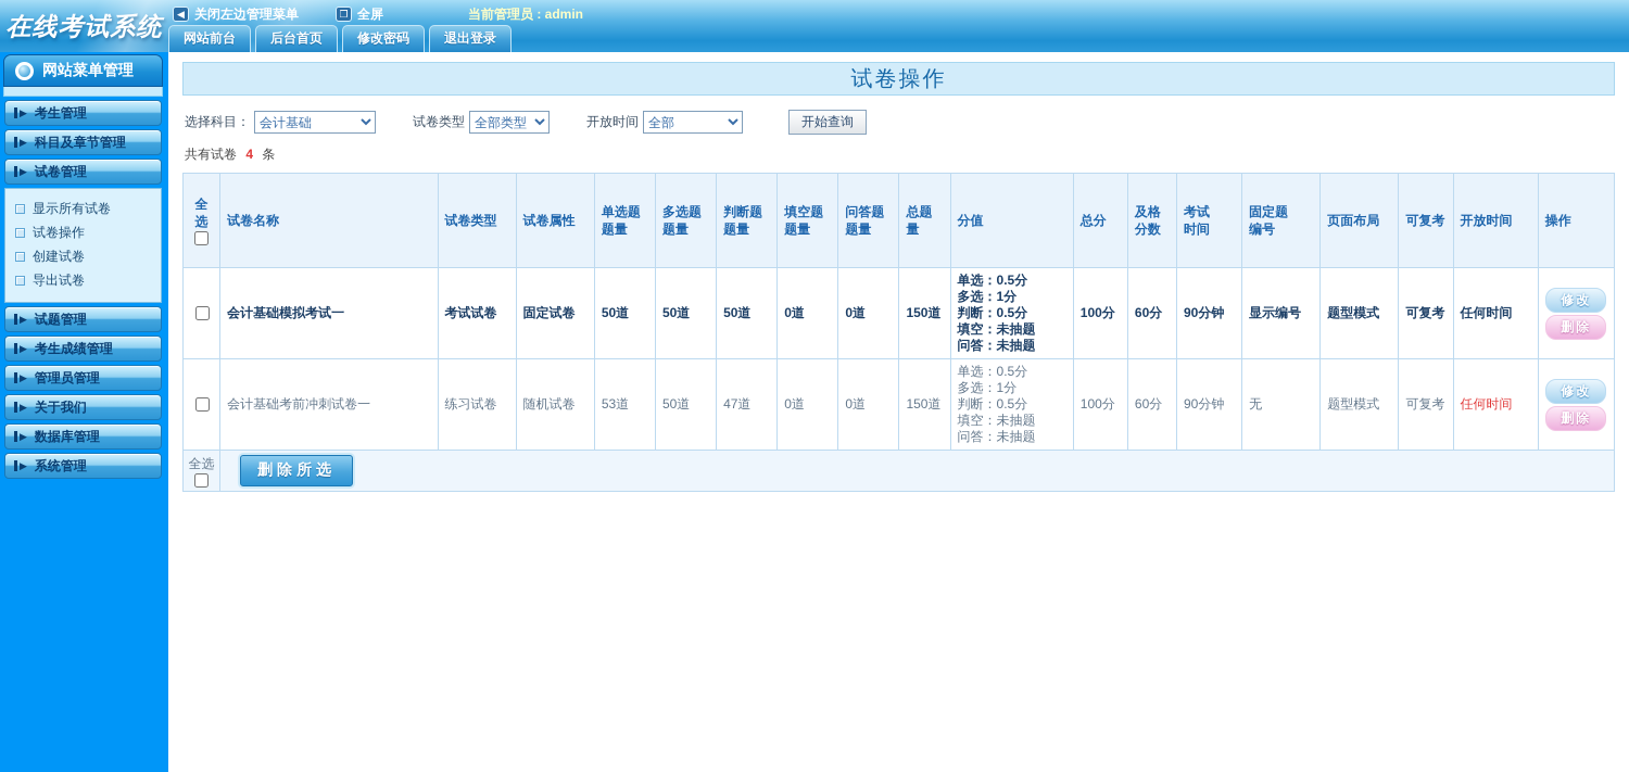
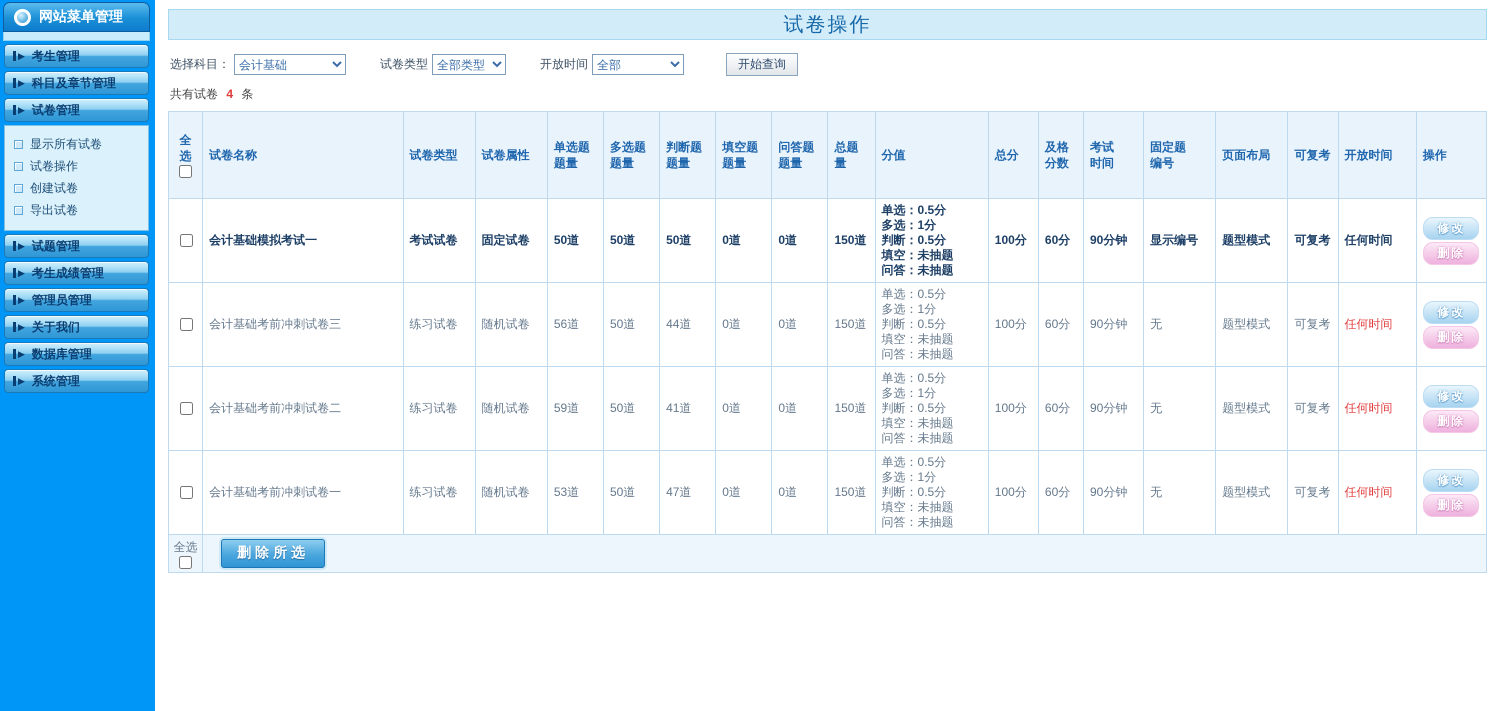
- 在线考试系统
- ◀
- 关闭左边管理菜单
- ❐
- 全屏
- 当前管理员 : admin
- 网站前台
- 后台首页
- 修改密码
- 退出登录
  网站菜单管理
  ▶
  考生管理
  ▶
  科目及章节管理
  ▶
  试卷管理
  显示所有试卷
  试卷操作
  创建试卷
  导出试卷
  ▶
  试题管理
  ▶
  考生成绩管理
  ▶
  管理员管理
  ▶
  关于我们
  ▶
  数据库管理
  ▶
  系统管理
  试卷操作
  选择科目：
  会计基础
  试卷类型
  全部类型
  开放时间
  全部
  开始查询
  共有试卷 4 条
  全选	试卷名称	试卷类型	试卷属性	单选题 题量	多选题 题量	判断题 题量	填空题 题量	问答题 题量	总题量	分值	总分	及格 分数	考试 时间	固定题 编号	页面布局	可复考	开放时间	操作
  	会计基础模拟考试一	考试试卷	固定试卷	50道	50道	50道	0道	0道	150道	单选：0.5分 多选：1分 判断：0.5分 填空：未抽题 问答：未抽题	100分	60分	90分钟	显示编号	题型模式	可复考	任何时间	修改 删除
+ 	会计基础考前冲刺试卷三	练习试卷	随机试卷	56道	50道	44道	0道	0道	150道	单选：0.5分 多选：1分 判断：0.5分 填空：未抽题 问答：未抽题	100分	60分	90分钟	无	题型模式	可复考	任何时间	修改 删除
+ 	会计基础考前冲刺试卷二	练习试卷	随机试卷	59道	50道	41道	0道	0道	150道	单选：0.5分 多选：1分 判断：0.5分 填空：未抽题 问答：未抽题	100分	60分	90分钟	无	题型模式	可复考	任何时间	修改 删除
  	会计基础考前冲刺试卷一	练习试卷	随机试卷	53道	50道	47道	0道	0道	150道	单选：0.5分 多选：1分 判断：0.5分 填空：未抽题 问答：未抽题	100分	60分	90分钟	无	题型模式	可复考	任何时间	修改 删除
  全选	删除所选
